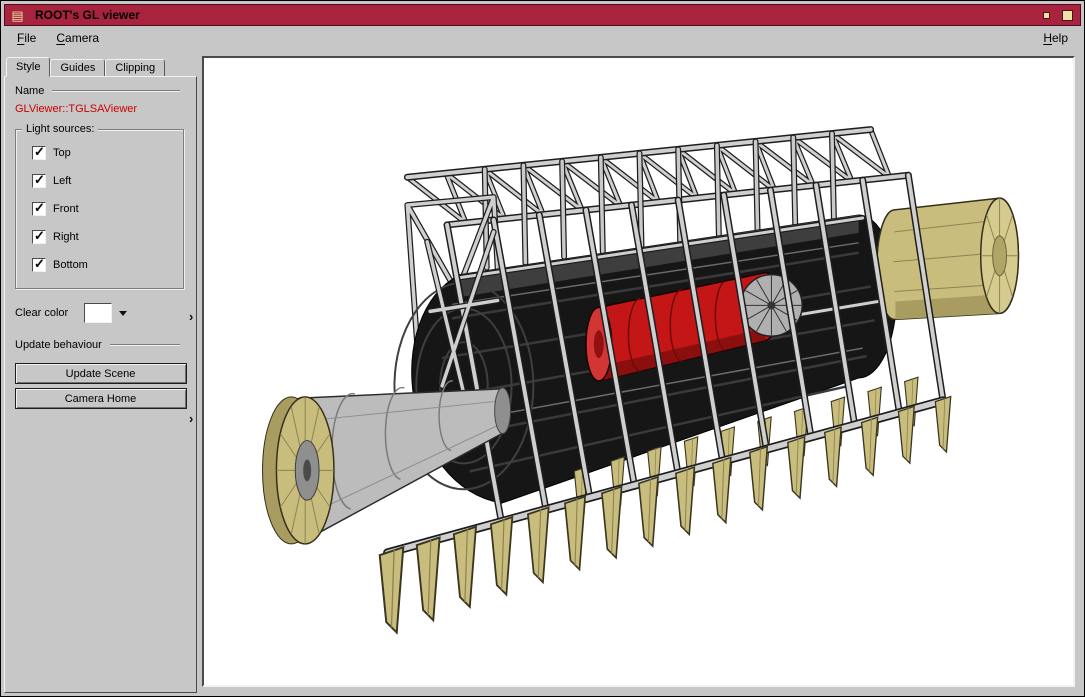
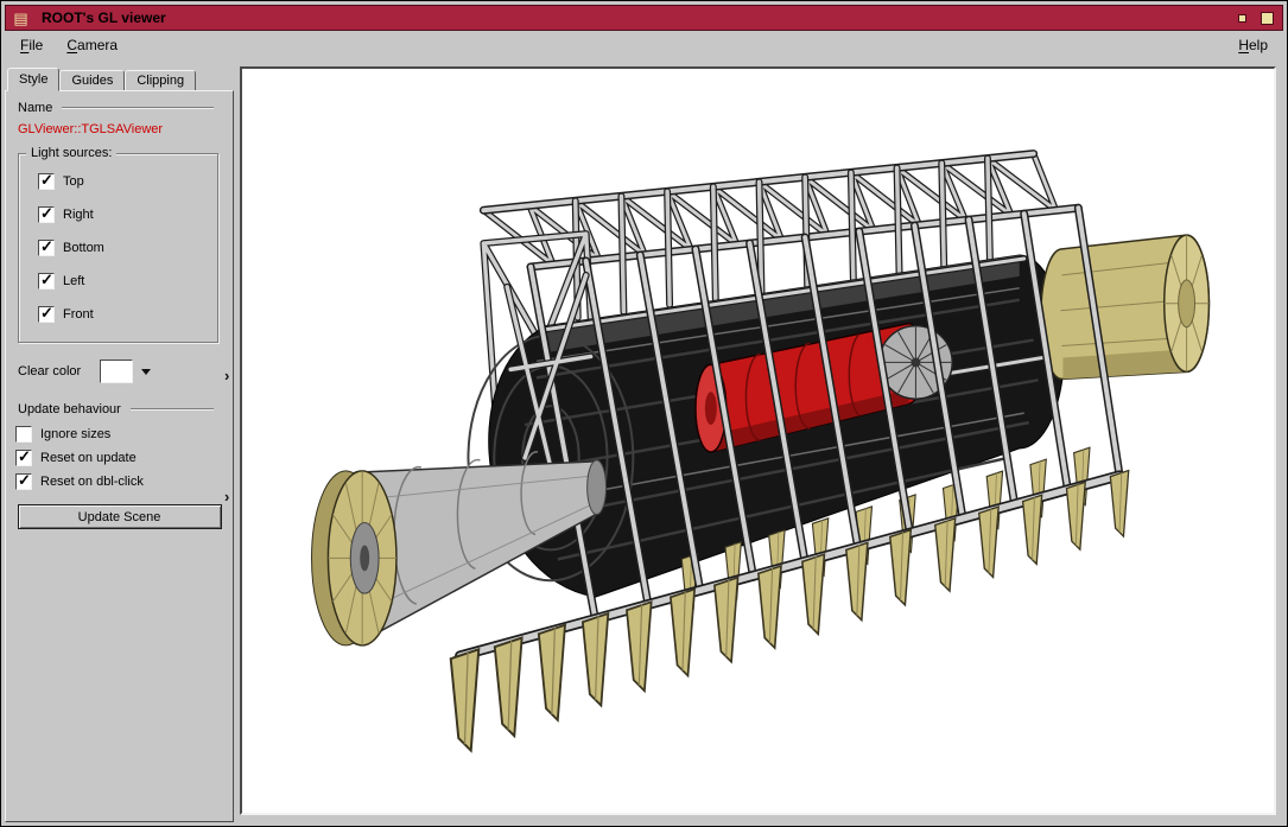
  ▤
  ROOT's GL viewer
  File
  Camera
  Help
  Style
  Guides
  Clipping
  Name
  GLViewer::TGLSAViewer
  Light sources:
  Top
- Left
+ Right
- Front
+ Bottom
- Right
+ Left
- Bottom
+ Front
  Clear color
  Update behaviour
+ Ignore sizes
+ Reset on update
+ Reset on dbl-click
  Update Scene
- Camera Home
  ›
  ›
